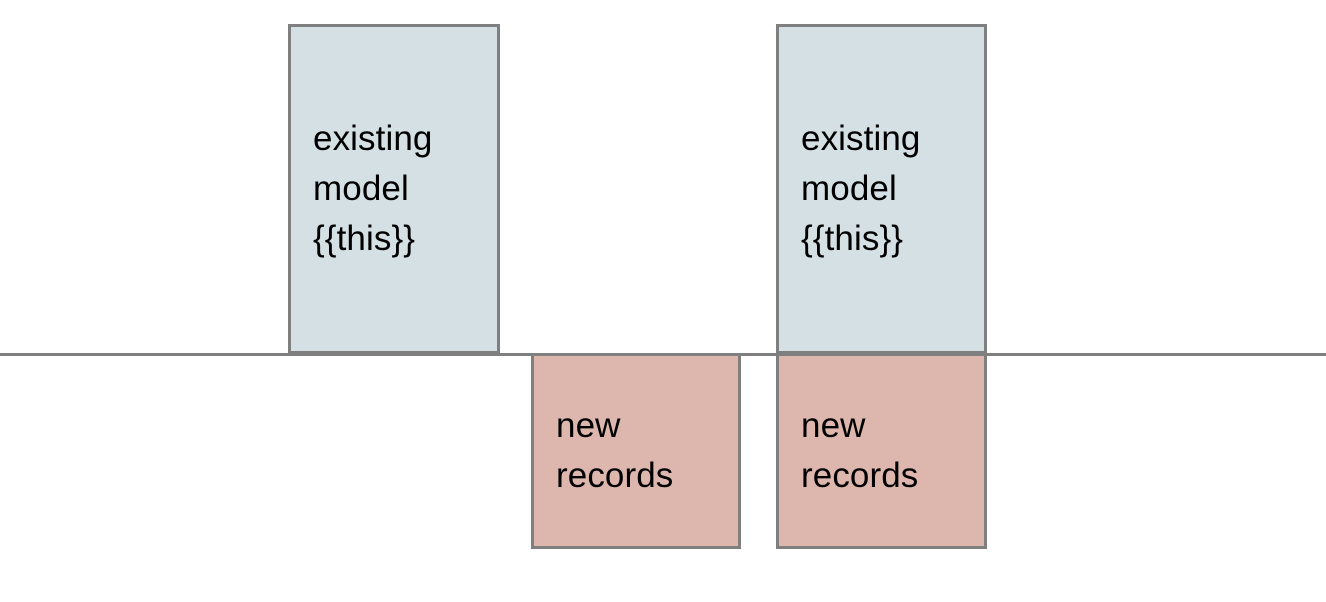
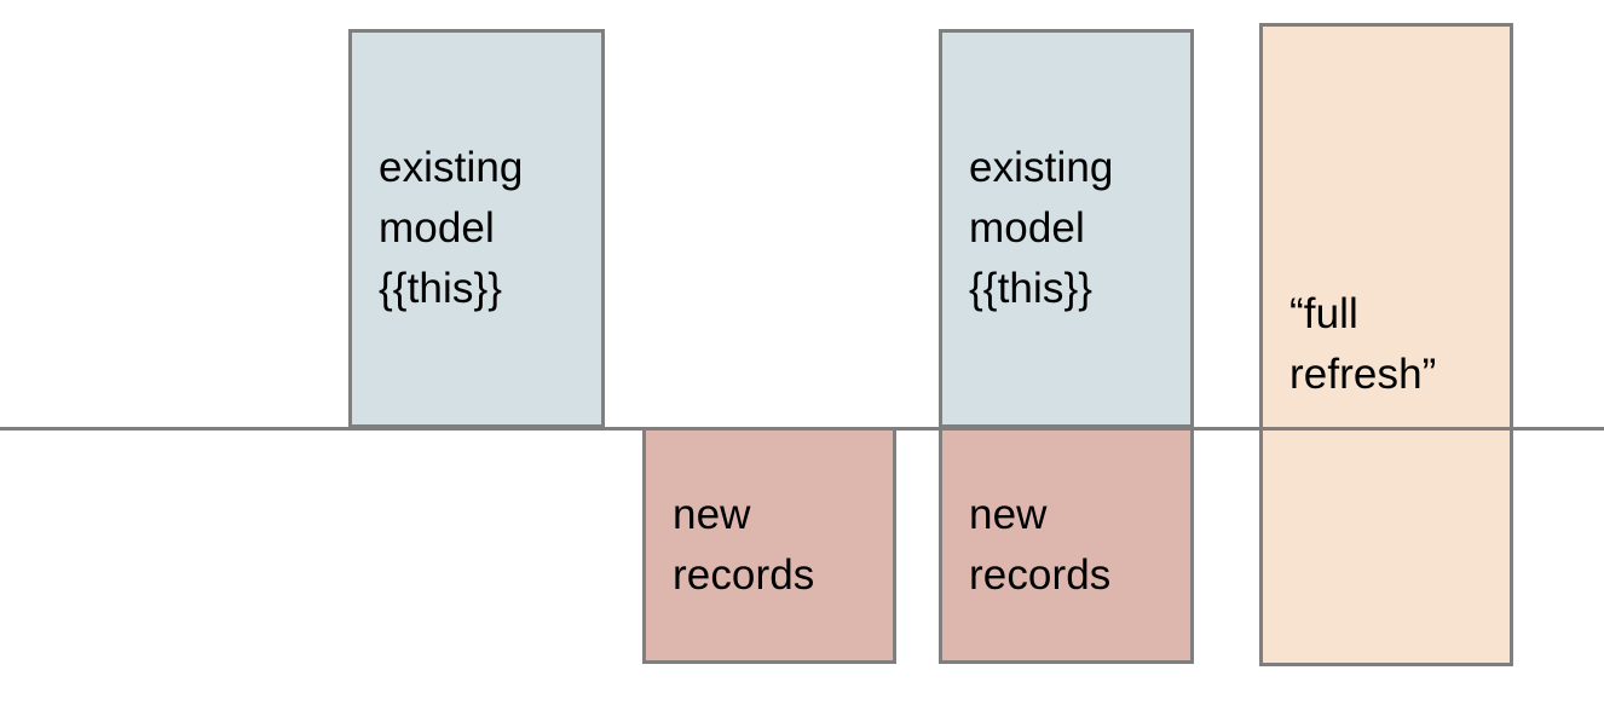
  existing
  model
  {{this}}
  new
  records
  existing
  model
  {{this}}
  new
  records
+ “full
+ refresh”
